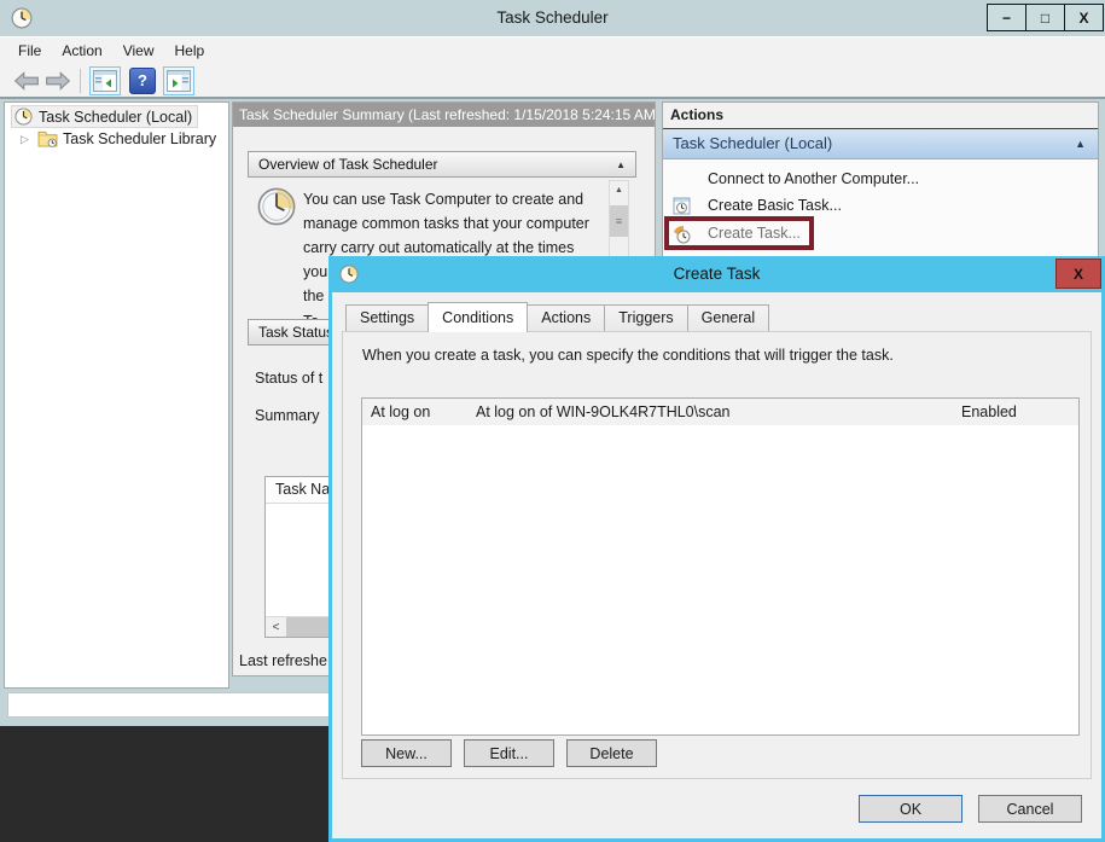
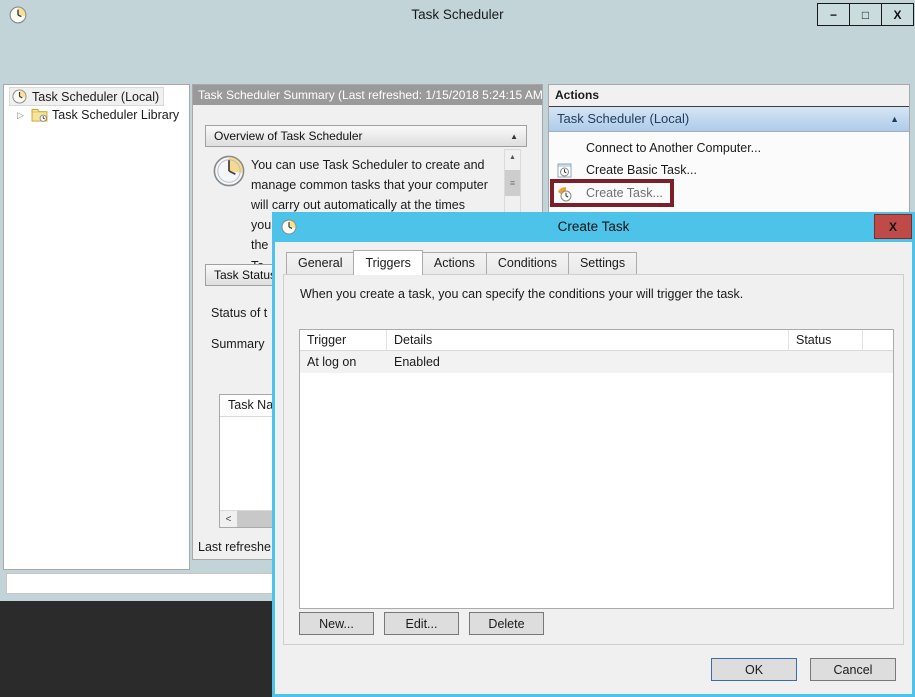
  Task Scheduler
  −
  □
  X
- File
- Action
- View
- Help
- ?
  Task Scheduler (Local)
  ▷
  Task Scheduler Library
  Task Scheduler Summary (Last refreshed: 1/15/2018 5:24:15 AM
  Overview of Task Scheduler
  ▲
- You can use Task Computer to create and
+ You can use Task Scheduler to create and
  manage common tasks that your computer
- carry carry out automatically at the times
+ will carry out automatically at the times
  the
  ≡
  Task Statu
  Status of t
  Summary
  Task Na
  <
  Last refreshe
  Actions
  Task Scheduler (Local)
  ▲
  Connect to Another Computer...
  Create Basic Task...
  Create Task...
  Create Task
  X
- Settings
+ General
- Conditions
+ Triggers
  Actions
- Triggers
+ Conditions
- General
+ Settings
- When you create a task, you can specify the conditions that will trigger the task.
+ When you create a task, you can specify the conditions your will trigger the task.
+ Trigger
+ Details
+ Status
  At log on
- At log on of WIN-9OLK4R7THL0\scan
  Enabled
  New...
  Edit...
  Delete
  OK
  Cancel
